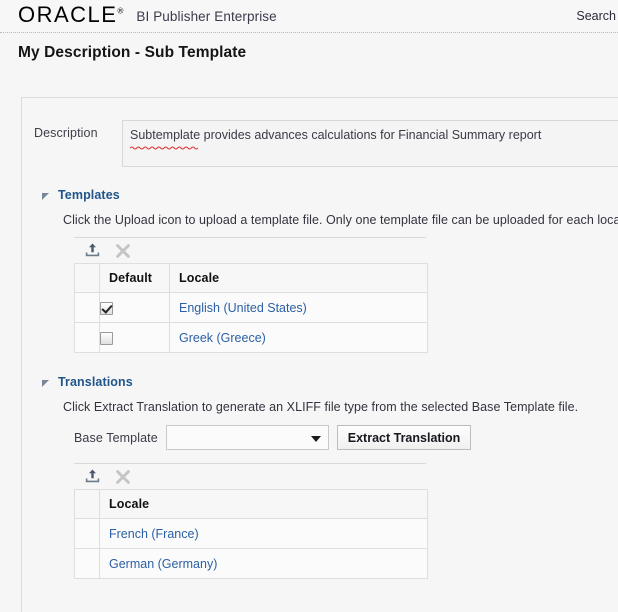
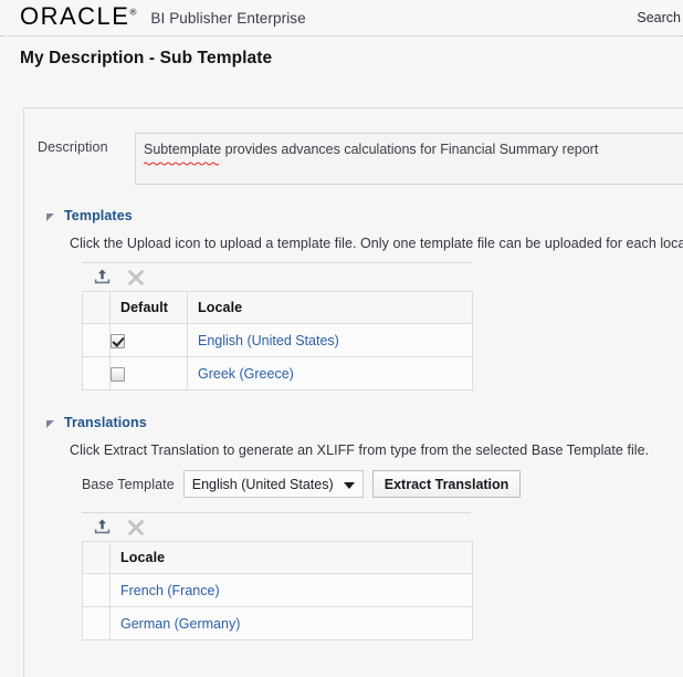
  ORACLE®
  BI Publisher Enterprise
  Search
  My Description - Sub Template
  Description
  Subtemplate provides advances calculations for Financial Summary report
  Templates
  Click the Upload icon to upload a template file. Only one template file can be uploaded for each loca
  	Default	Locale
  		English (United States)
  		Greek (Greece)
  Translations
- Click Extract Translation to generate an XLIFF file type from the selected Base Template file.
+ Click Extract Translation to generate an XLIFF from type from the selected Base Template file.
  Base Template
+ English (United States)
  Extract Translation
  	Locale
  	French (France)
  	German (Germany)
